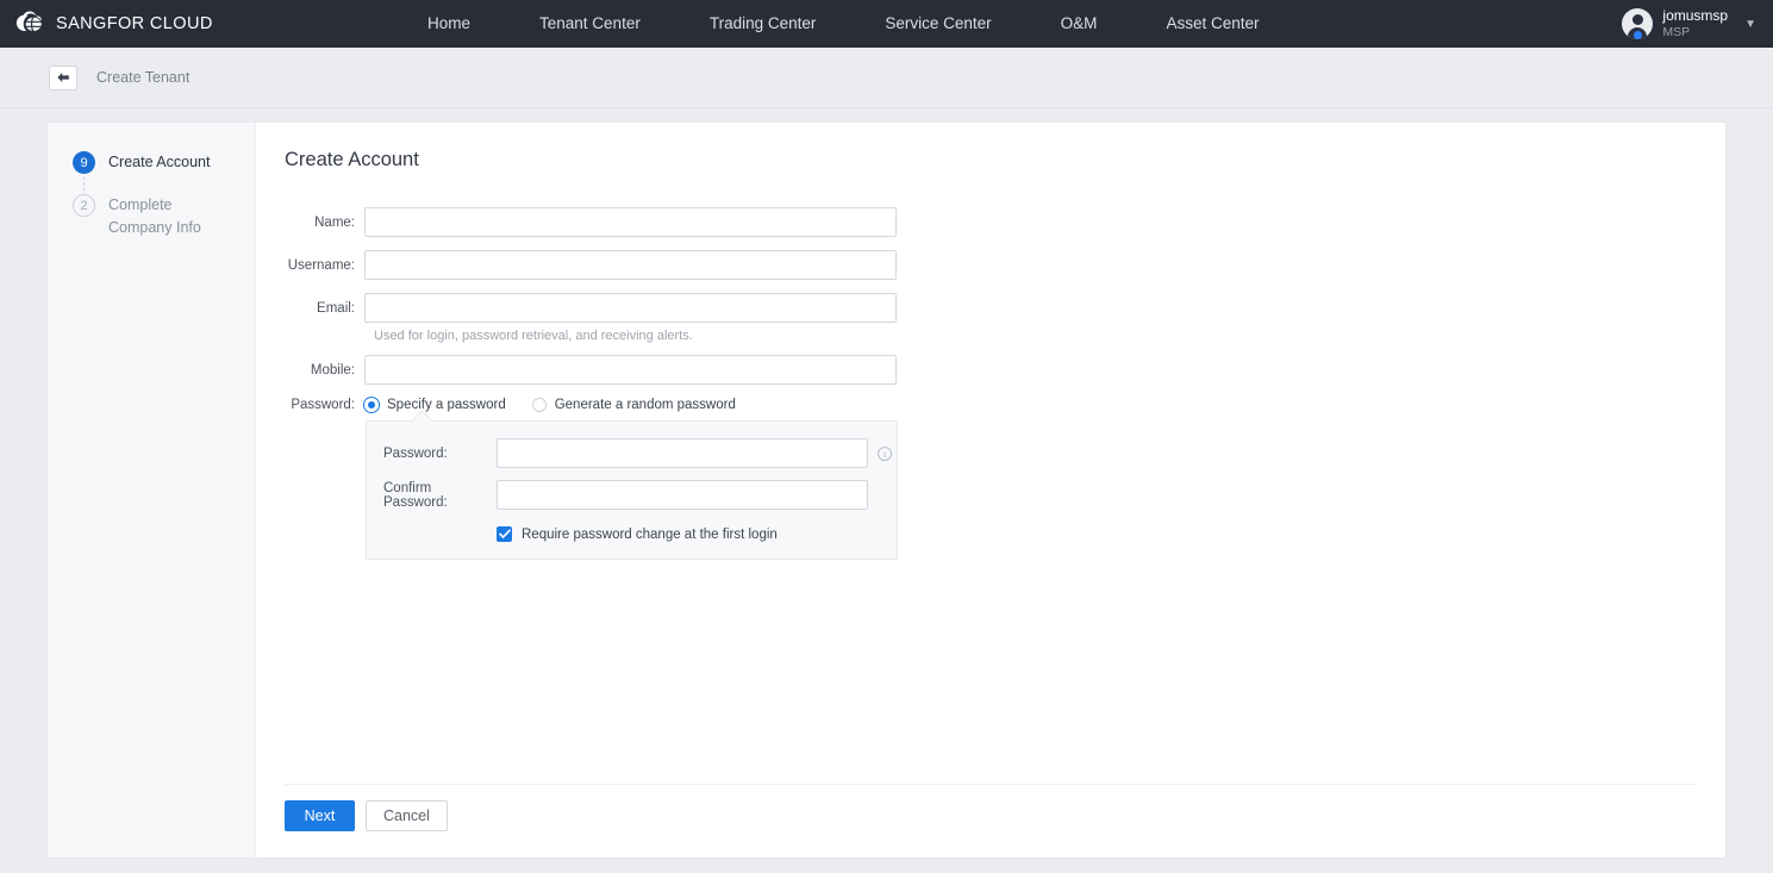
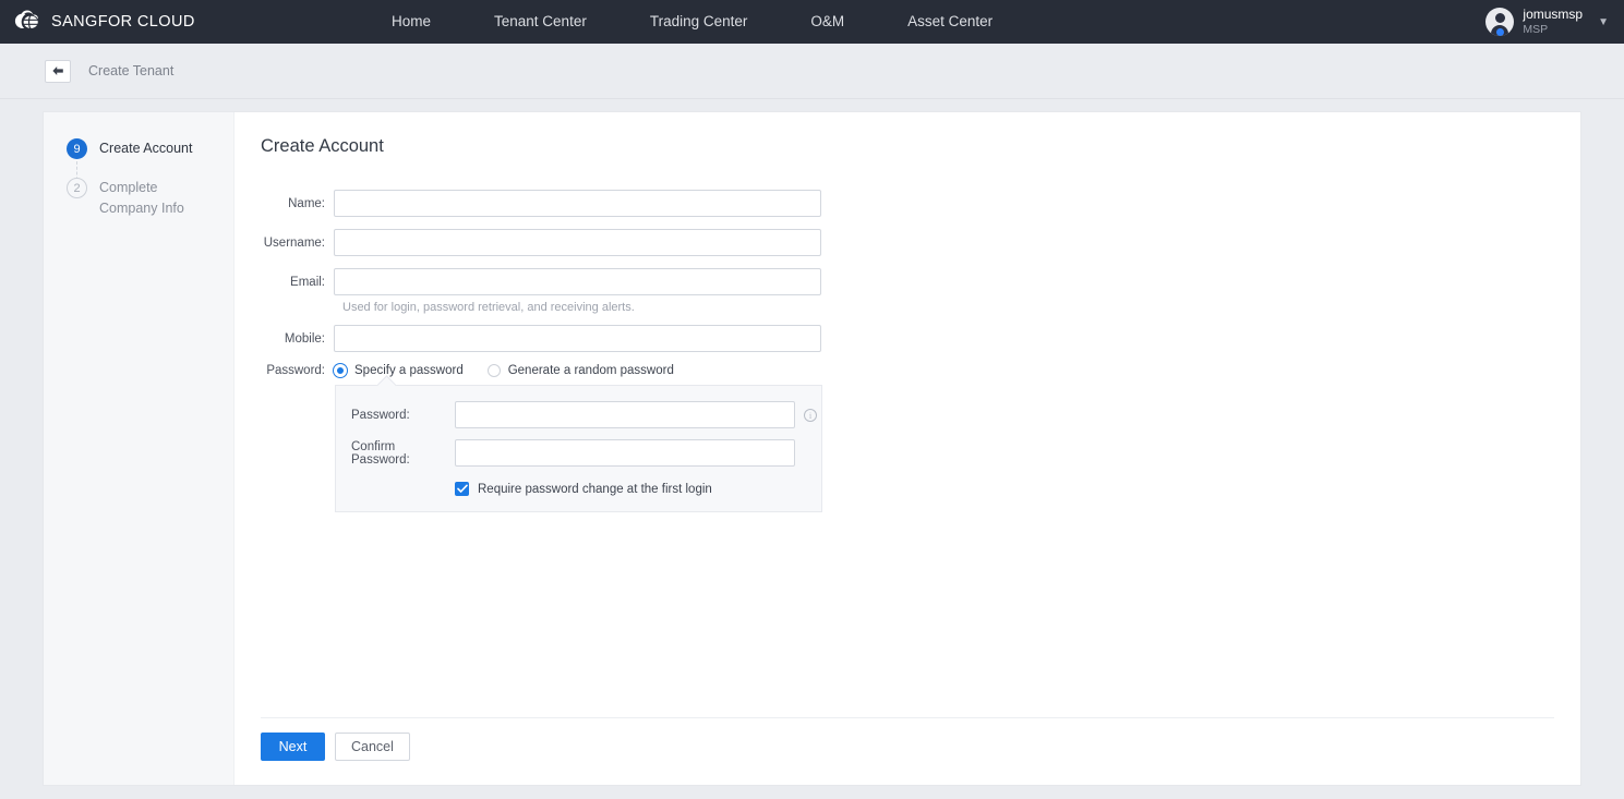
  SANGFOR CLOUD
  Home
  Tenant Center
  Trading Center
- Service Center
  O&M
  Asset Center
  jomusmsp
  MSP
  ▼
  Create Tenant
  9
  Create Account
  2
  Complete Company Info
  Create Account
  Name:
  Username:
  Email:
  Used for login, password retrieval, and receiving alerts.
  Mobile:
  Password:
  Specify a password
  Generate a random password
  Password:
  i
  Confirm Password:
  Require password change at the first login
  Next
  Cancel
